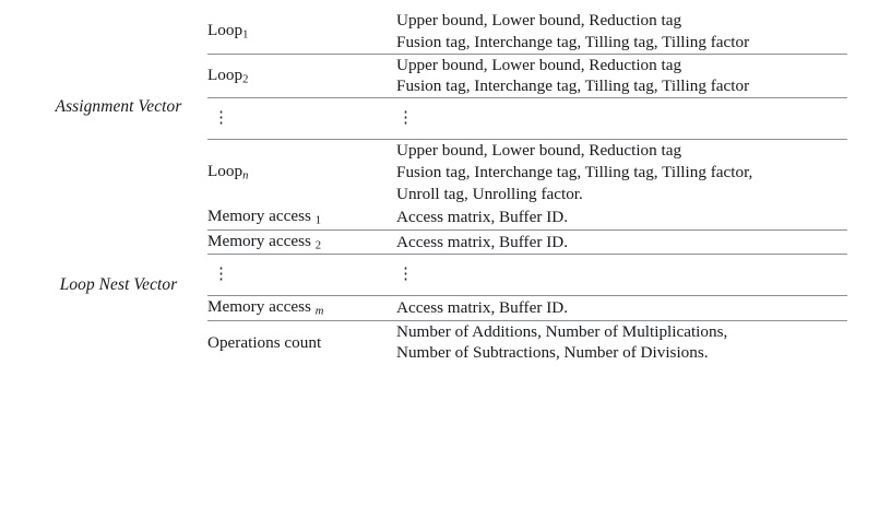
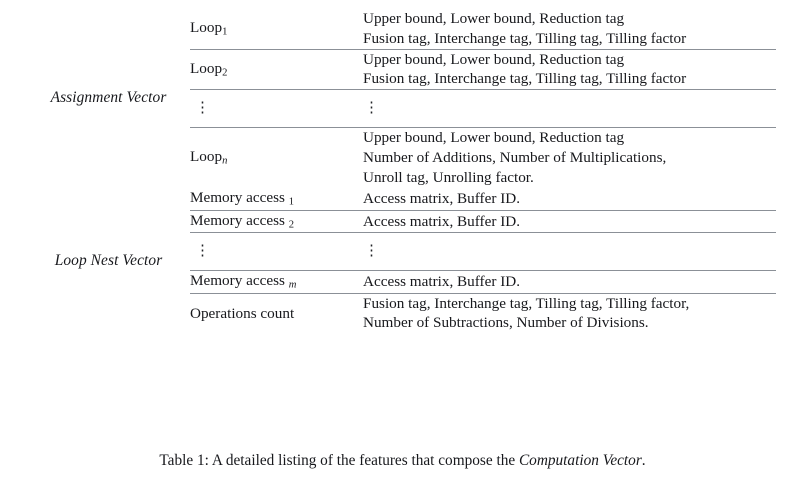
  Assignment Vector	Loop1	Upper bound, Lower bound, Reduction tag Fusion tag, Interchange tag, Tilling tag, Tilling factor
  Loop2	Upper bound, Lower bound, Reduction tag Fusion tag, Interchange tag, Tilling tag, Tilling factor
  ⋮	⋮
- Loopn	Upper bound, Lower bound, Reduction tag Fusion tag, Interchange tag, Tilling tag, Tilling factor, Unroll tag, Unrolling factor.
+ Loopn	Upper bound, Lower bound, Reduction tag Number of Additions, Number of Multiplications, Unroll tag, Unrolling factor.
  Loop Nest Vector	Memory access 1	Access matrix, Buffer ID.
  Memory access 2	Access matrix, Buffer ID.
  ⋮	⋮
  Memory access m	Access matrix, Buffer ID.
- Operations count	Number of Additions, Number of Multiplications, Number of Subtractions, Number of Divisions.
+ Operations count	Fusion tag, Interchange tag, Tilling tag, Tilling factor, Number of Subtractions, Number of Divisions.
+ Table 1: A detailed listing of the features that compose the Computation Vector.
